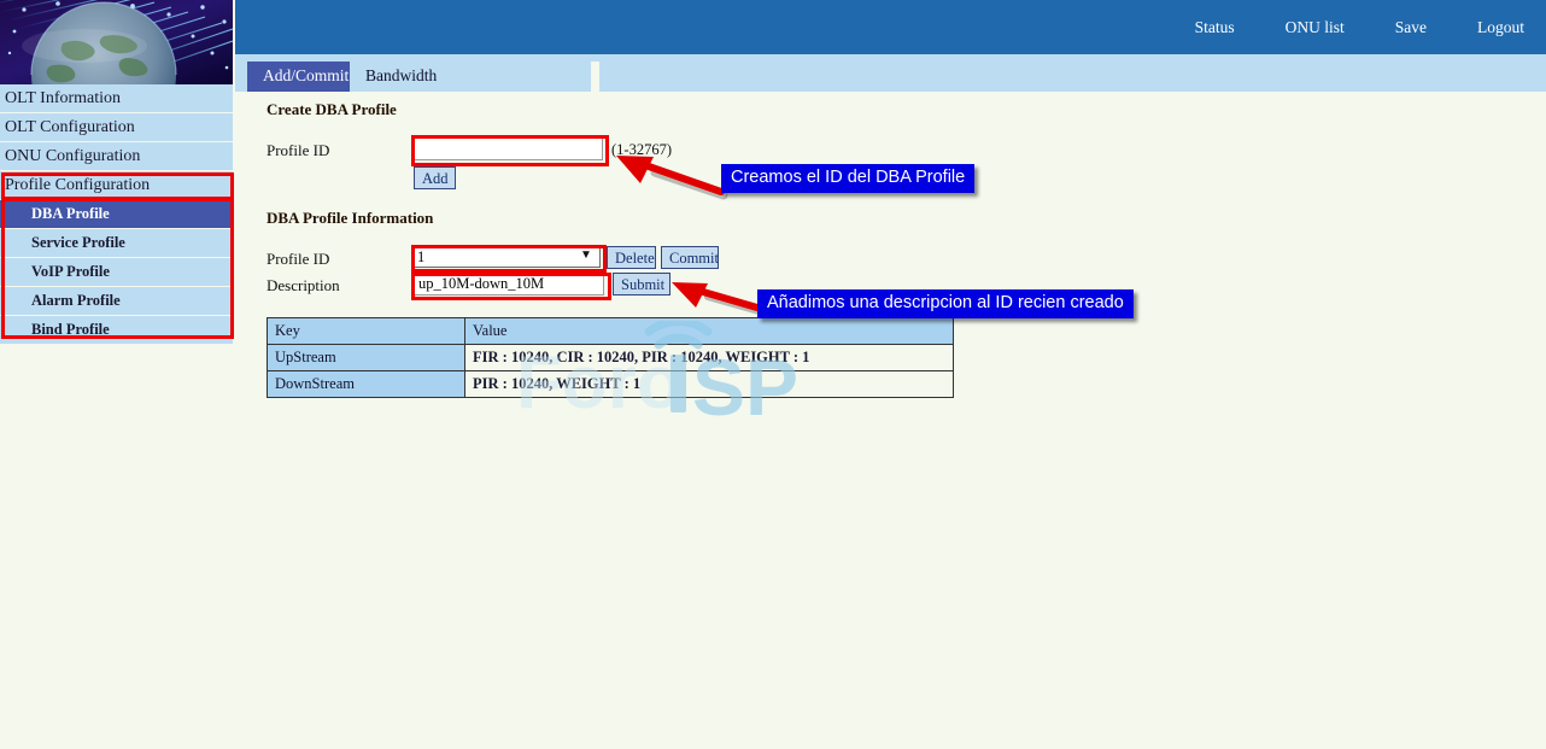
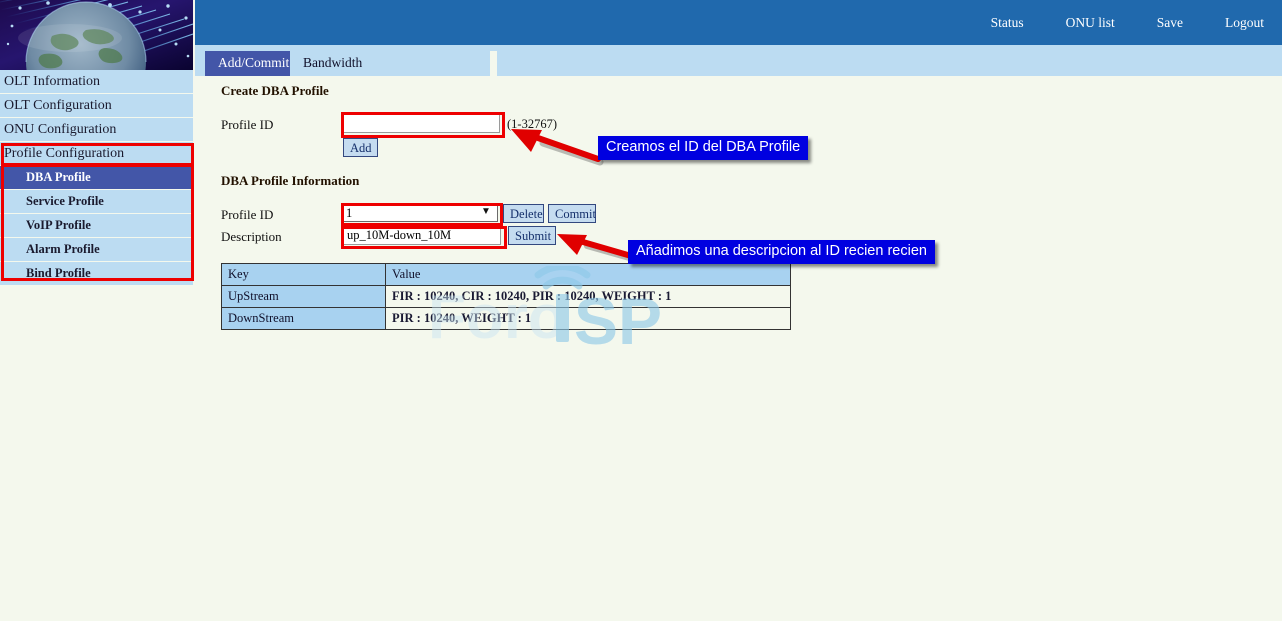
  OLT Information
  OLT Configuration
  ONU Configuration
  Profile Configuration
  DBA Profile
  Service Profile
  VoIP Profile
  Alarm Profile
  Bind Profile
  Status
  ONU list
  Save
  Logout
  Add/Commit
  Bandwidth
  Create DBA Profile
  Profile ID
  (1-32767)
  Add
  DBA Profile Information
  Profile ID
  1
  ▼
  Delete
  Commit
  Description
  up_10M-down_10M
  Submit
  Key	Value
  UpStream	FIR : 10240, CIR : 10240, PIR : 10240, WEIGHT : 1
  DownStream	PIR : 10240, WEIGHT : 1
  Foro
  SP
  Creamos el ID del DBA Profile
- Añadimos una descripcion al ID recien creado
+ Añadimos una descripcion al ID recien recien
